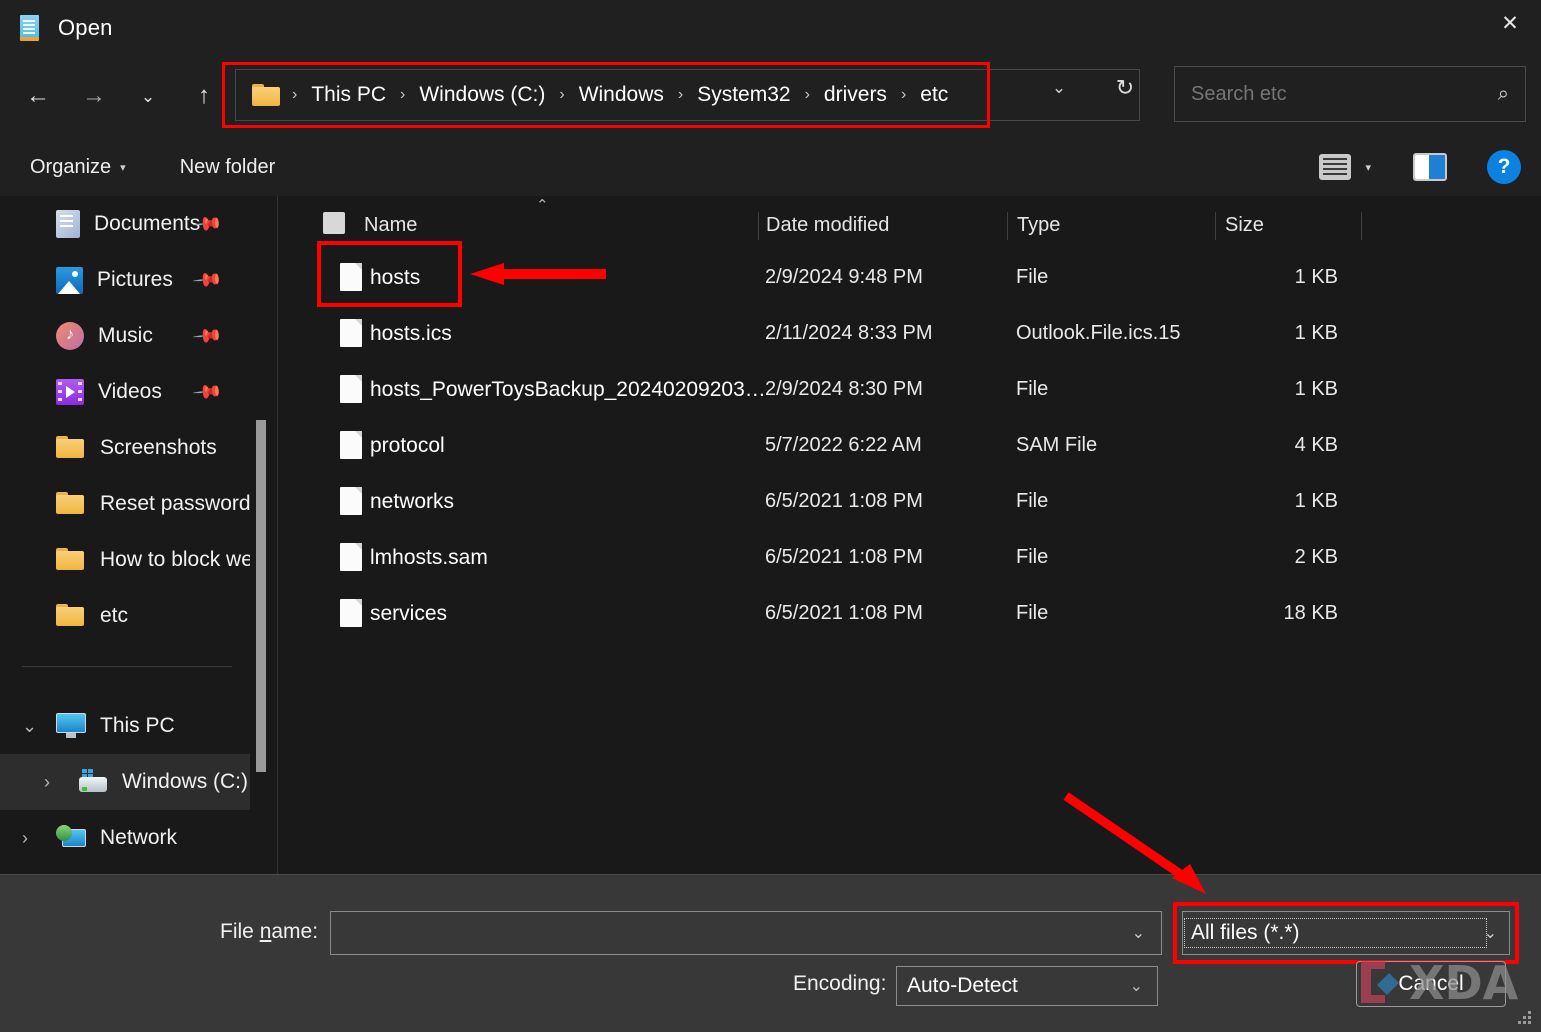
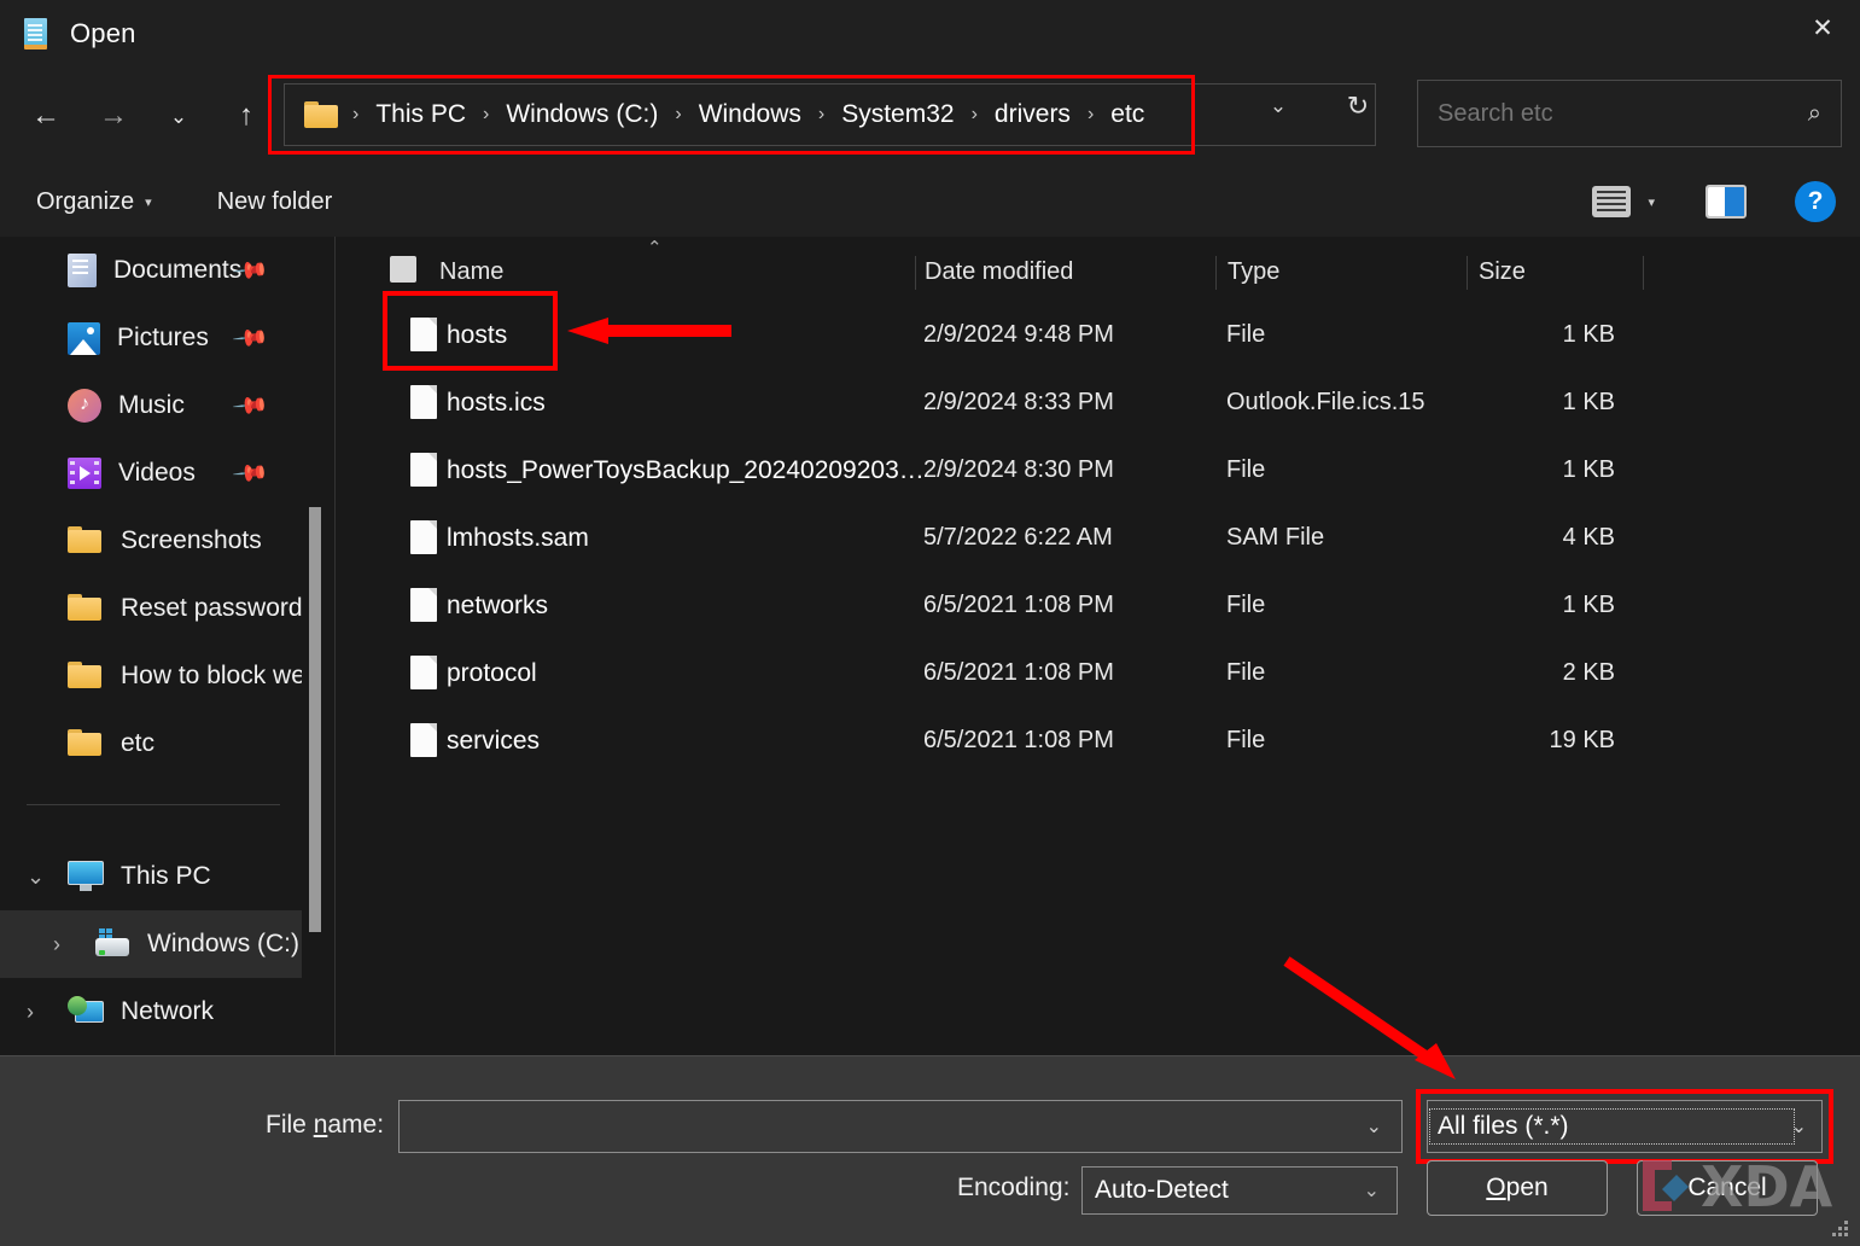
  Open
  ✕
  ←
  →
  ⌄
  ↑
  ›
  This PC
  ›
  Windows (C:)
  ›
  Windows
  ›
  System32
  ›
  drivers
  ›
  etc
  ⌄
  ↻
  Search etc
  ⌕
  Organize
  ▾
  New folder
  ▾
  ?
  Documents
  Pictures
  ♪
  Music
  Videos
  Screenshots
  Reset password
  How to block we
  etc
  ⌄
  This PC
  ›
  Windows (C:)
  ›
  Network
  ⌃
  Name
  Date modified
  Type
  Size
  hosts
  2/9/2024 9:48 PM
  File
  1 KB
  hosts.ics
- 2/11/2024 8:33 PM
+ 2/9/2024 8:33 PM
  Outlook.File.ics.15
  1 KB
  hosts_PowerToysBackup_20240209203…
  2/9/2024 8:30 PM
  File
  1 KB
- protocol
+ lmhosts.sam
  5/7/2022 6:22 AM
  SAM File
  4 KB
  networks
  6/5/2021 1:08 PM
  File
  1 KB
- lmhosts.sam
+ protocol
  6/5/2021 1:08 PM
  File
  2 KB
  services
  6/5/2021 1:08 PM
  File
- 18 KB
+ 19 KB
  File name:
  ⌄
  Encoding:
  Auto-Detect
  ⌄
  All files (*.*)
  ⌄
+ O
+ pen
  Cancel
  XDA
